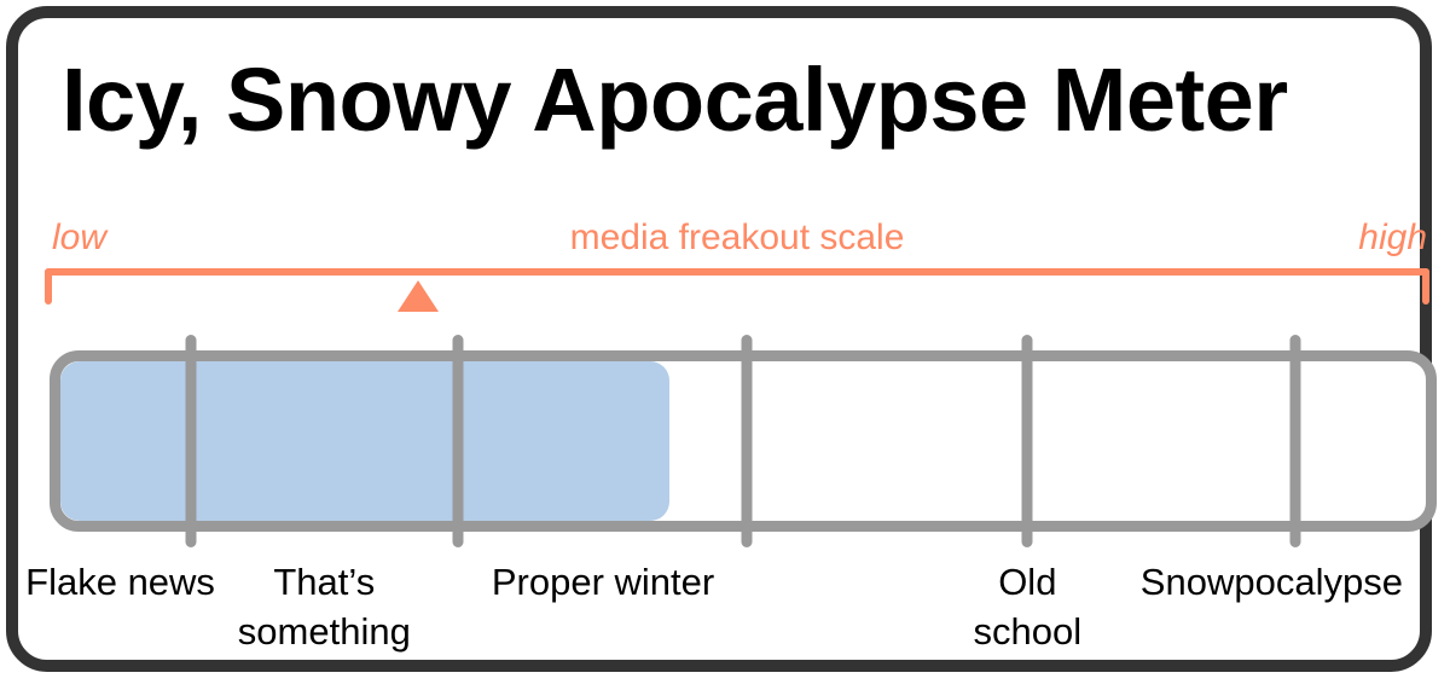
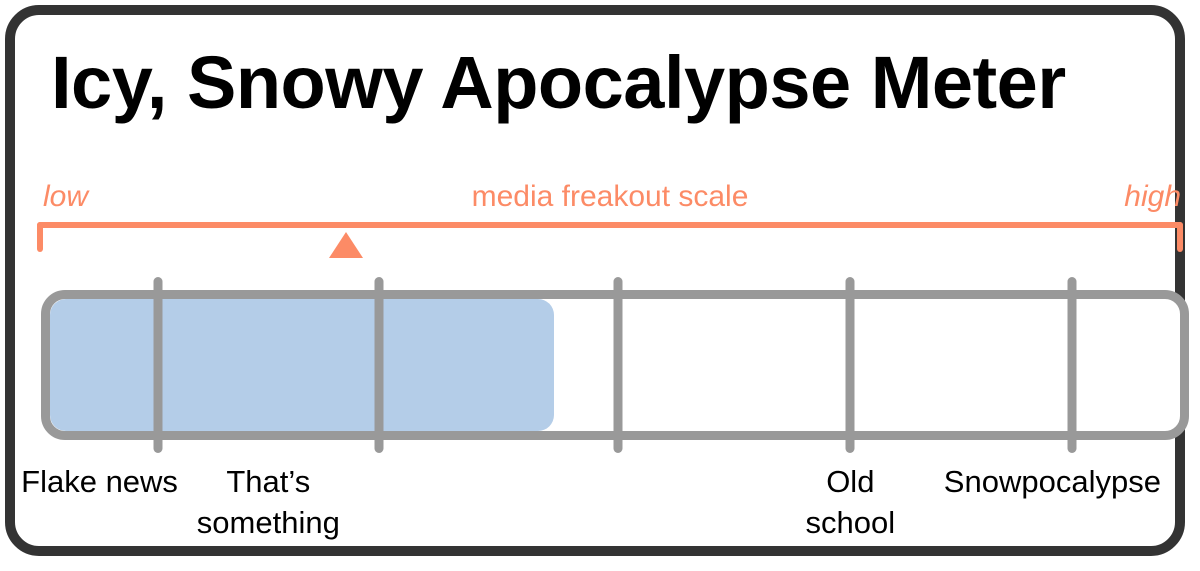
  Icy, Snowy Apocalypse Meter
  low
  media freakout scale
  high
  Flake news
  That’s
  something
- Proper winter
  Old
  school
  Snowpocalypse
